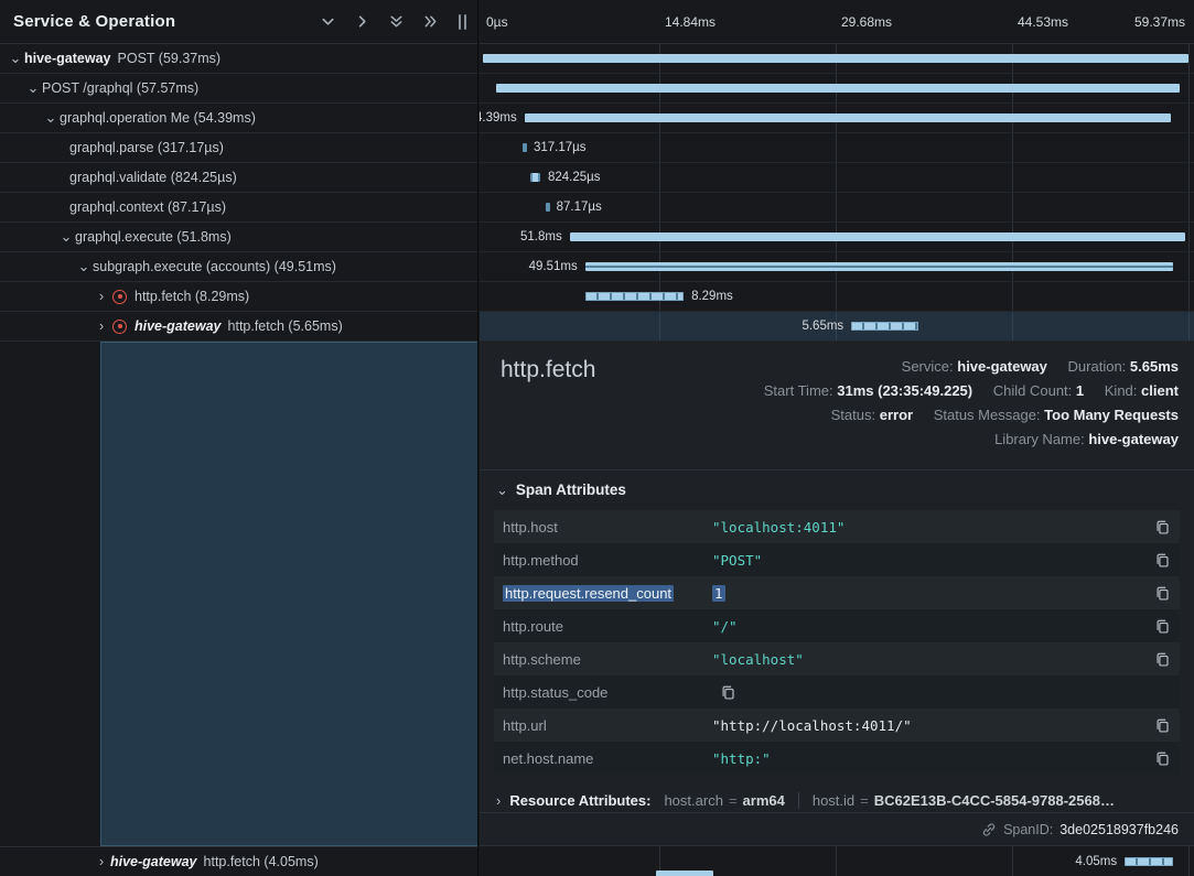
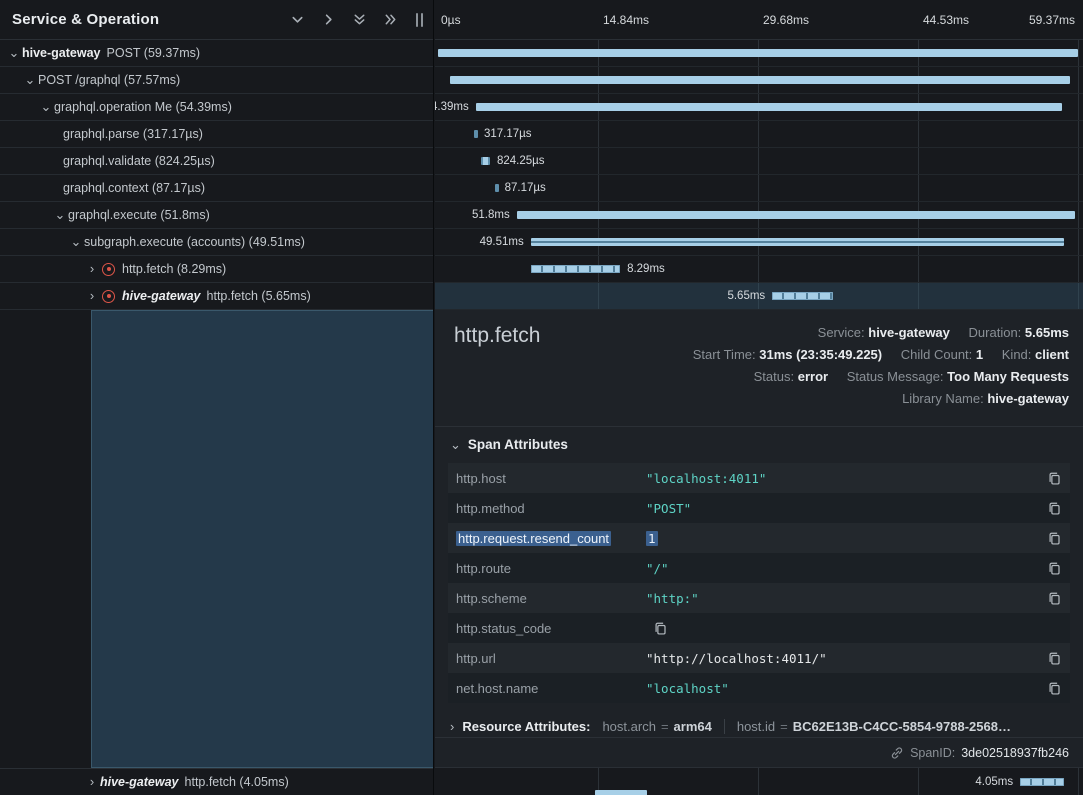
  Service & Operation
  ⌄
  hive-gateway
  POST (59.37ms)
  ⌄
  POST /graphql (57.57ms)
  ⌄
  graphql.operation Me (54.39ms)
  graphql.parse (317.17µs)
  graphql.validate (824.25µs)
  graphql.context (87.17µs)
  ⌄
  graphql.execute (51.8ms)
  ⌄
  subgraph.execute (accounts) (49.51ms)
  ›
  http.fetch (8.29ms)
  ›
  hive-gateway
  http.fetch (5.65ms)
  ›
  hive-gateway
  http.fetch (4.05ms)
  0µs
  14.84ms
  29.68ms
  44.53ms
  59.37ms
  4.39ms
  317.17µs
  824.25µs
  87.17µs
  51.8ms
  49.51ms
  8.29ms
  5.65ms
  http.fetch
  Service: hive-gateway Duration: 5.65ms
  Start Time: 31ms (23:35:49.225) Child Count: 1 Kind: client
  Status: error Status Message: Too Many Requests
  Library Name: hive-gateway
  ⌄
  Span Attributes
  http.host
  "localhost:4011"
  http.method
  "POST"
  http.request.resend_count
  1
  http.route
  "/"
  http.scheme
- "localhost"
+ "http:"
  http.status_code
  http.url
  "http://localhost:4011/"
  net.host.name
- "http:"
+ "localhost"
  ›
  Resource Attributes:
  host.arch = arm64
  host.id = BC62E13B-C4CC-5854-9788-2568…
  SpanID:
  3de02518937fb246
  4.05ms
